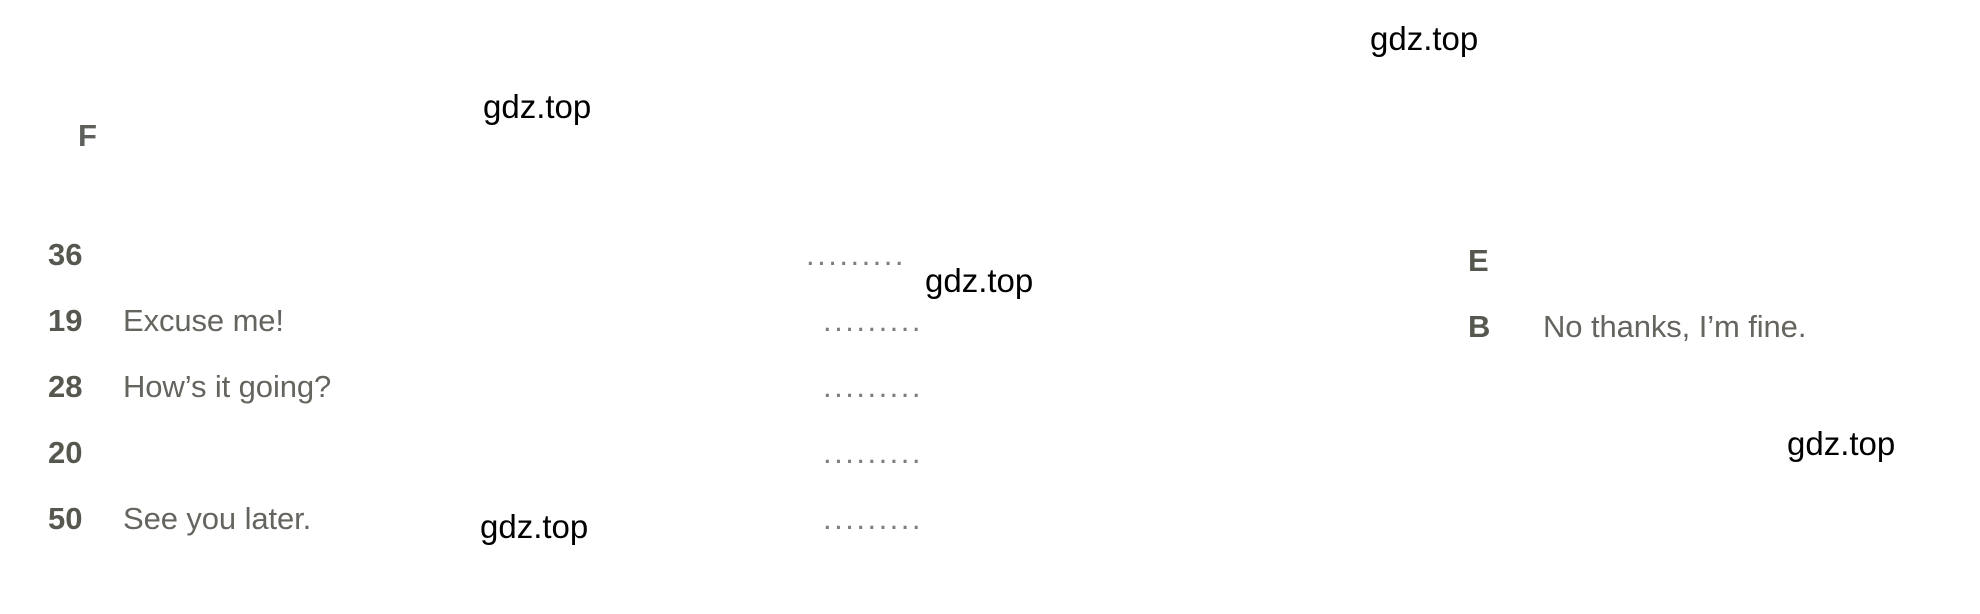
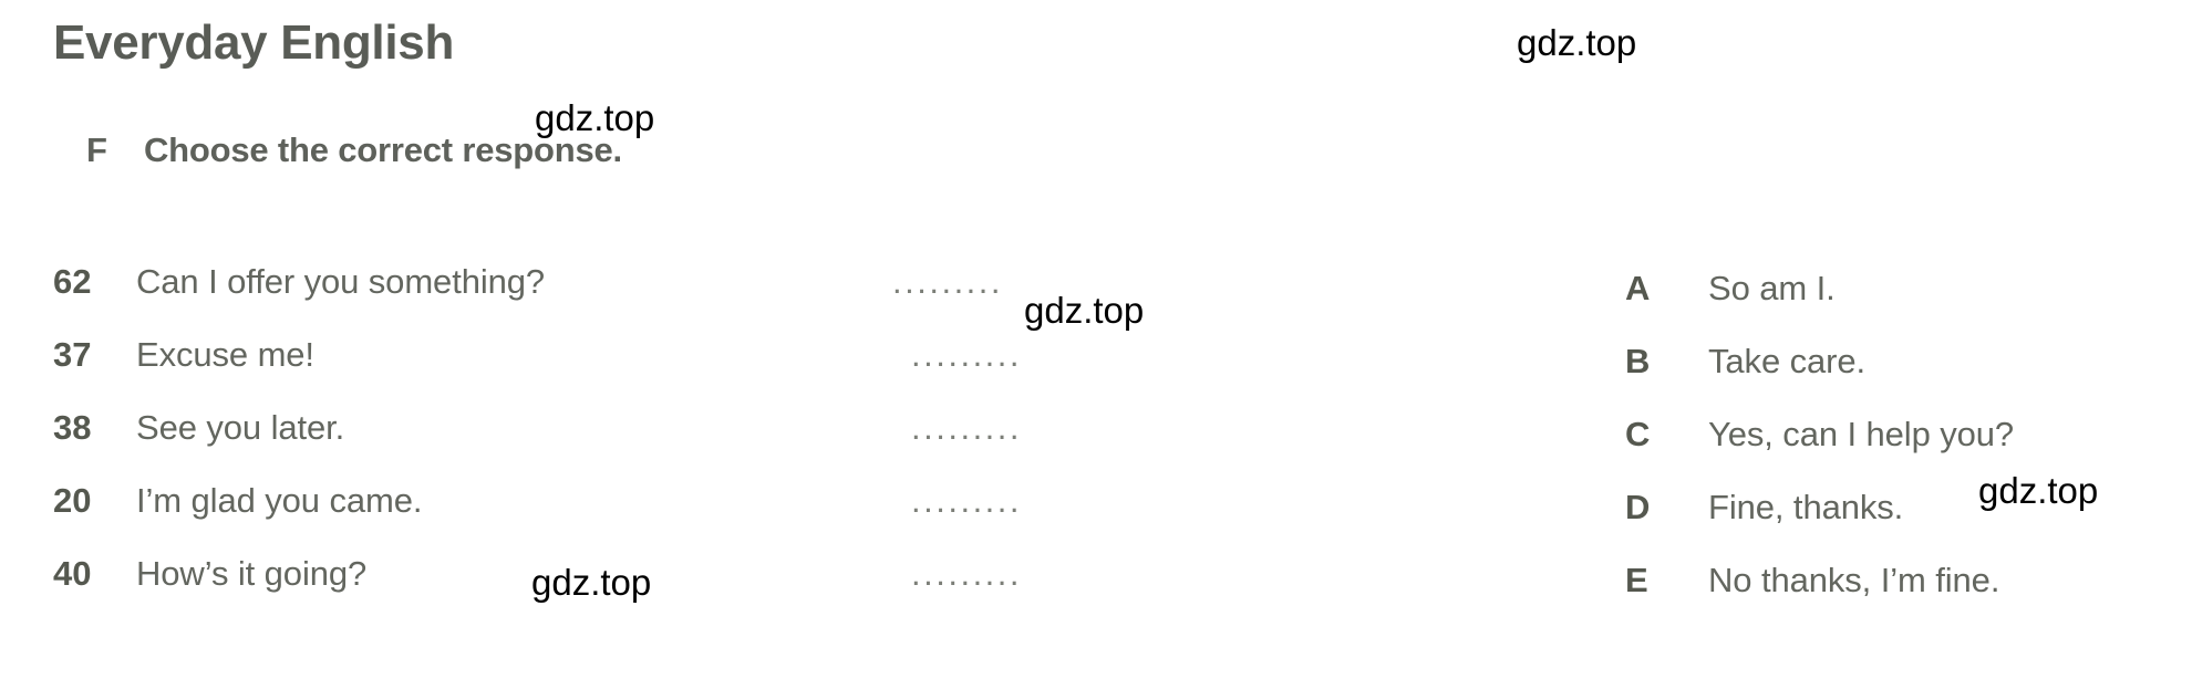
+ Everyday English
  F
+ Choose the correct response.
- 36
+ 62
+ Can I offer you something?
  .........
- 19
+ 37
  Excuse me!
  .........
- 28
+ 38
- How’s it going?
+ See you later.
  .........
  20
+ I’m glad you came.
  .........
- 50
+ 40
- See you later.
+ How’s it going?
  .........
+ A
+ So am I.
- E
+ B
+ Take care.
+ C
+ Yes, can I help you?
+ D
+ Fine, thanks.
- B
+ E
  No thanks, I’m fine.
  gdz.top
  gdz.top
  gdz.top
  gdz.top
  gdz.top
